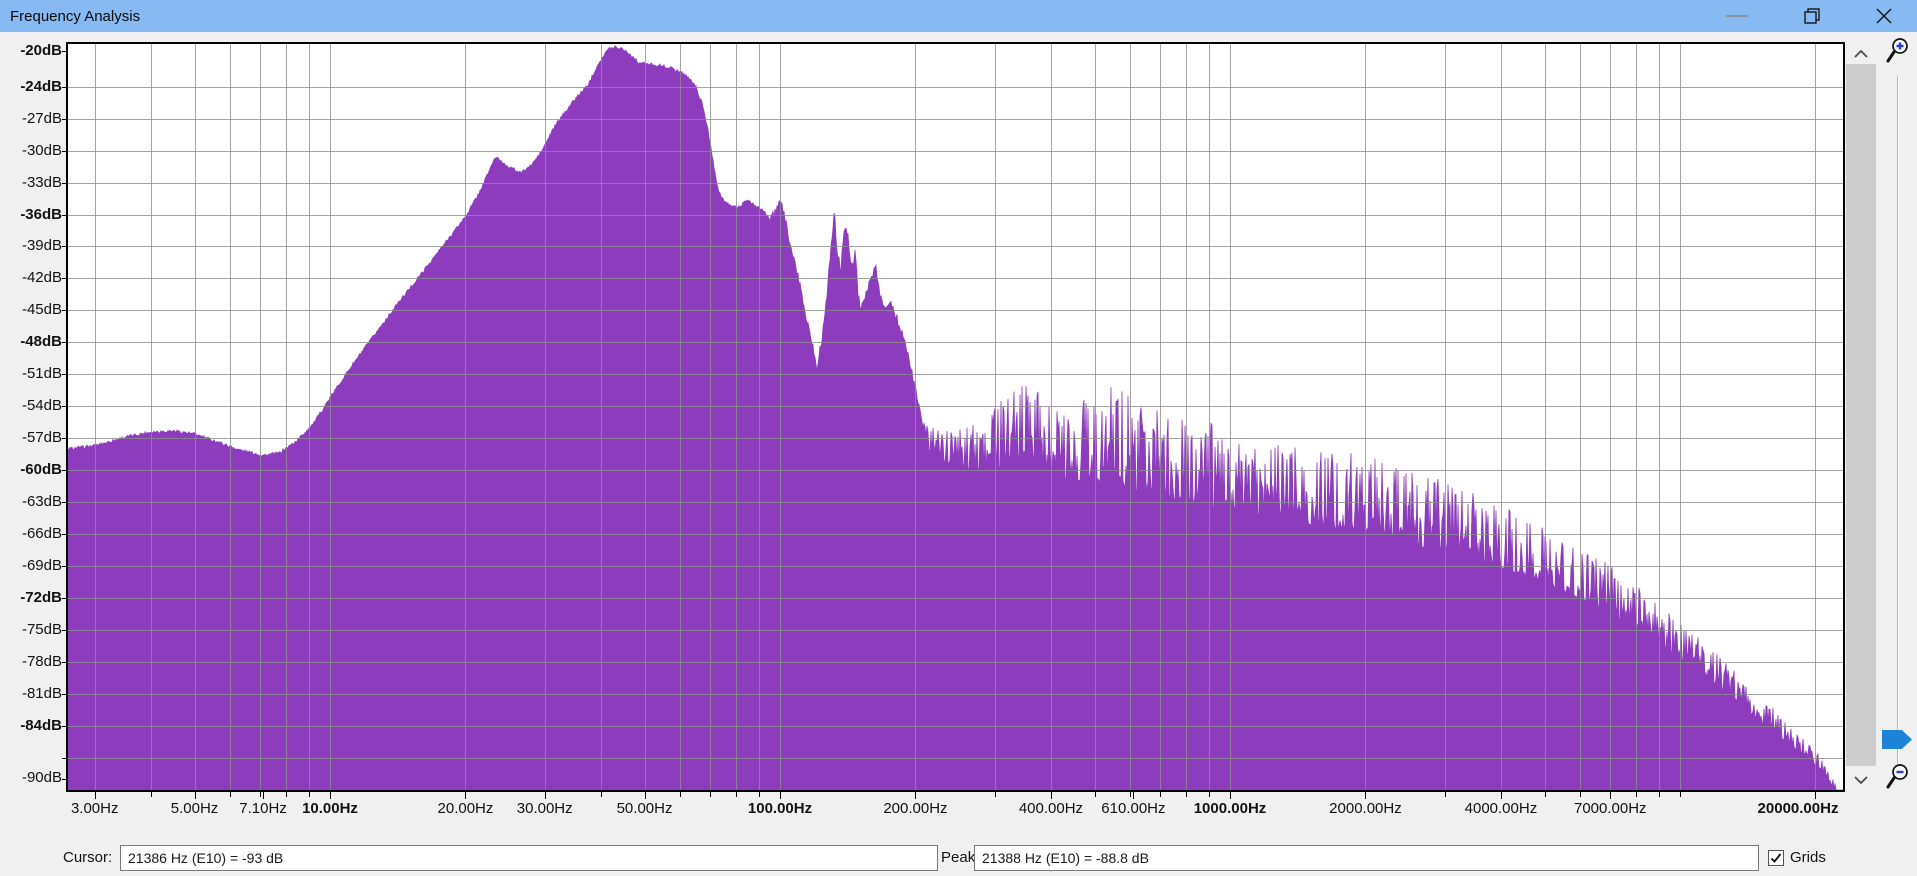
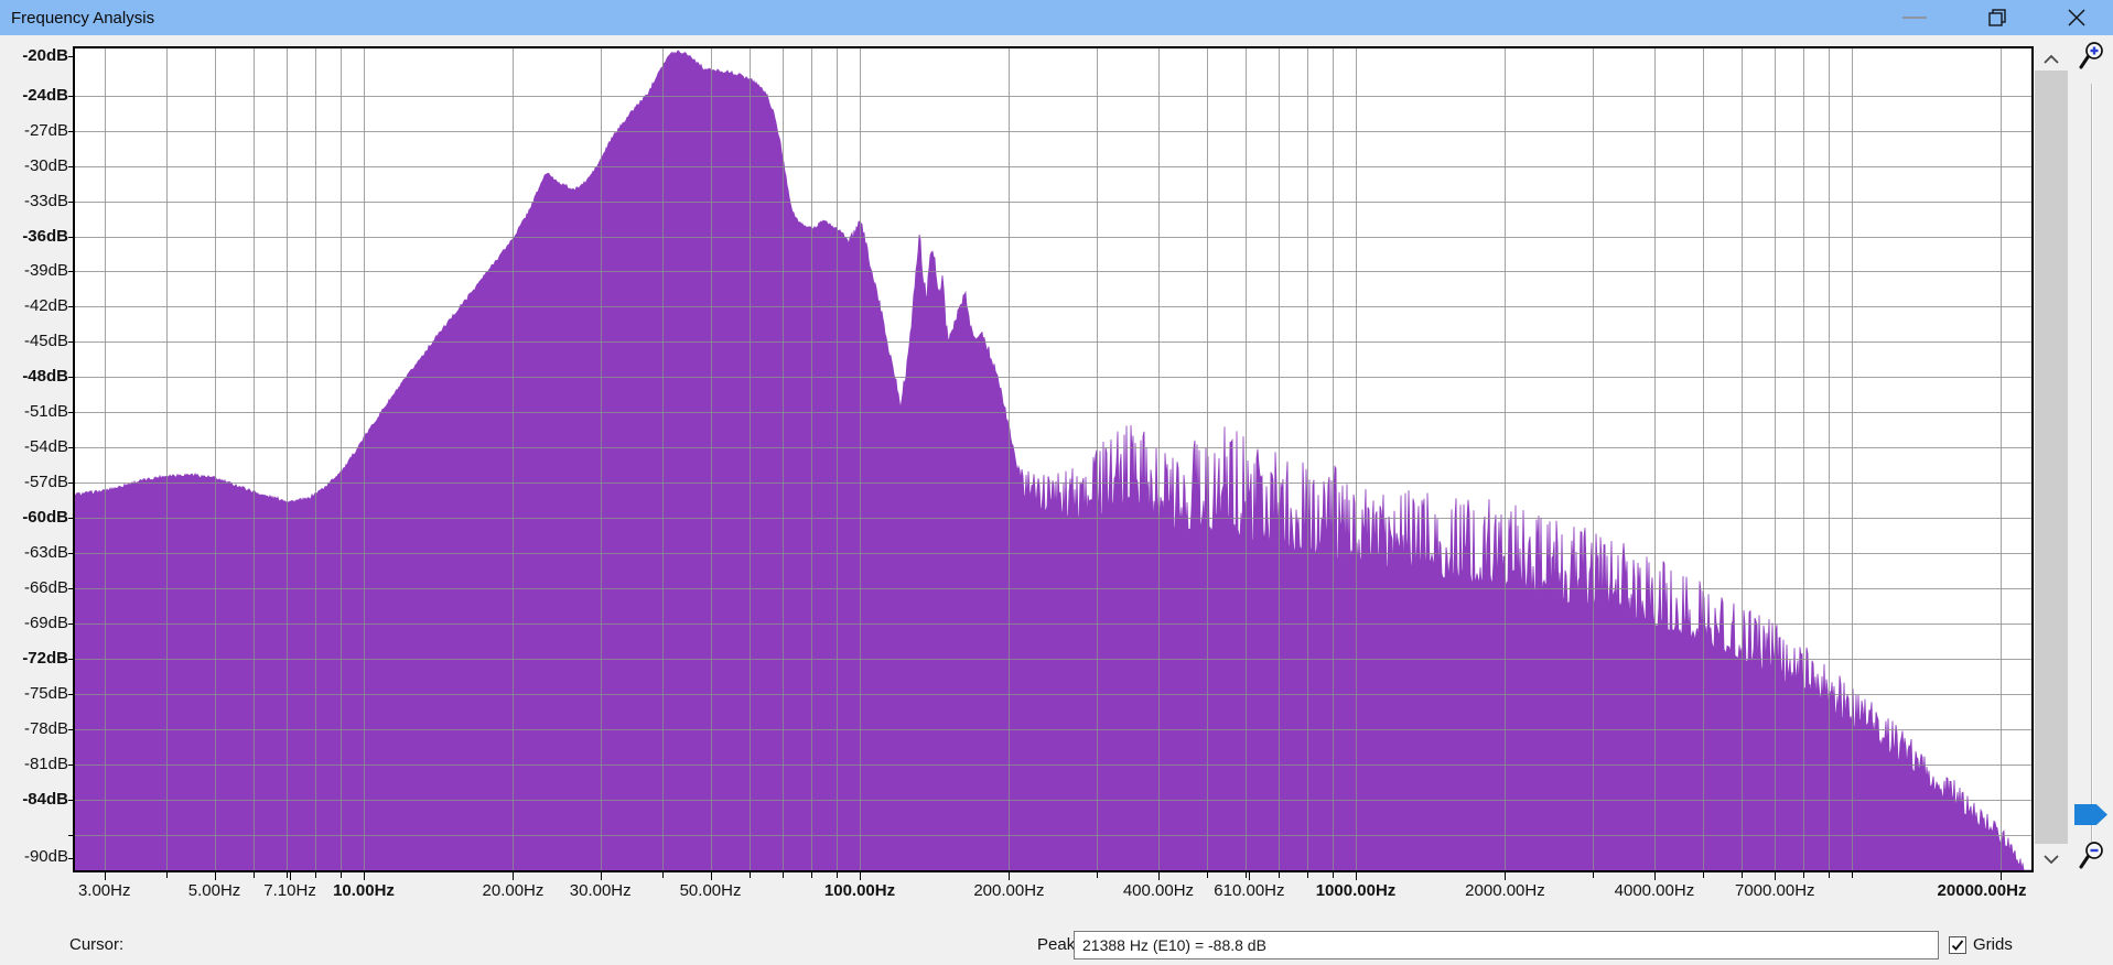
  Frequency Analysis
  -20dB
  -24dB
  -27dB
  -30dB
  -33dB
  -36dB
  -39dB
  -42dB
  -45dB
  -48dB
  -51dB
  -54dB
  -57dB
  -60dB
  -63dB
  -66dB
  -69dB
  -72dB
  -75dB
  -78dB
  -81dB
  -84dB
  -90dB
  3.00Hz
  5.00Hz
  7.10Hz
  10.00Hz
  20.00Hz
  30.00Hz
  50.00Hz
  100.00Hz
  200.00Hz
  400.00Hz
  610.00Hz
  1000.00Hz
  2000.00Hz
  4000.00Hz
  7000.00Hz
  20000.00Hz
  Cursor:
- 21386 Hz (E10) = -93 dB
  Peak
  21388 Hz (E10) = -88.8 dB
  Grids
